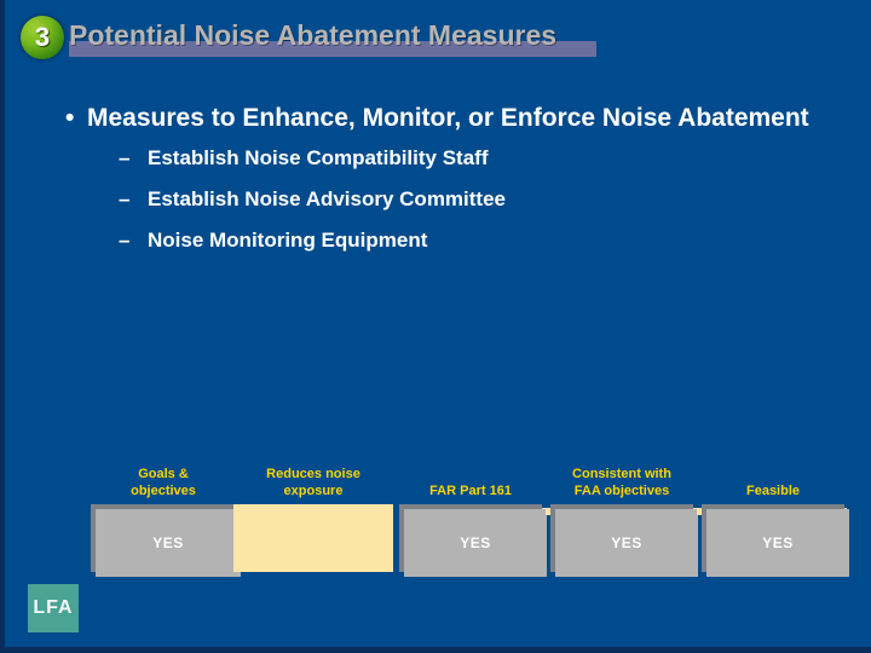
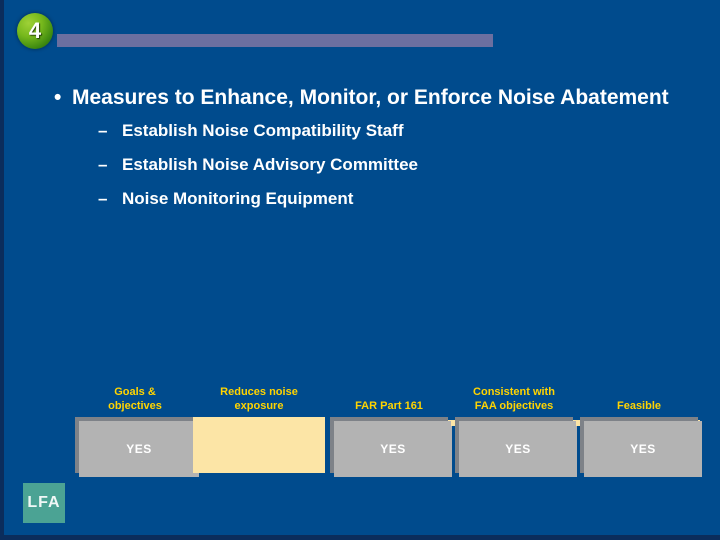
- 3
+ 4
- Potential Noise Abatement Measures
  •
  Measures to Enhance, Monitor, or Enforce Noise Abatement
  –
  Establish Noise Compatibility Staff
  –
  Establish Noise Advisory Committee
  –
  Noise Monitoring Equipment
  Goals &
  objectives
  YES
  Reduces noise
  exposure
  FAR Part 161
  YES
  Consistent with
  FAA objectives
  YES
  Feasible
  YES
  LFA
